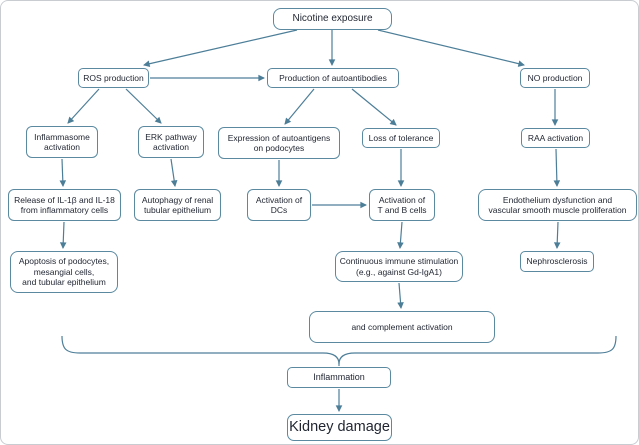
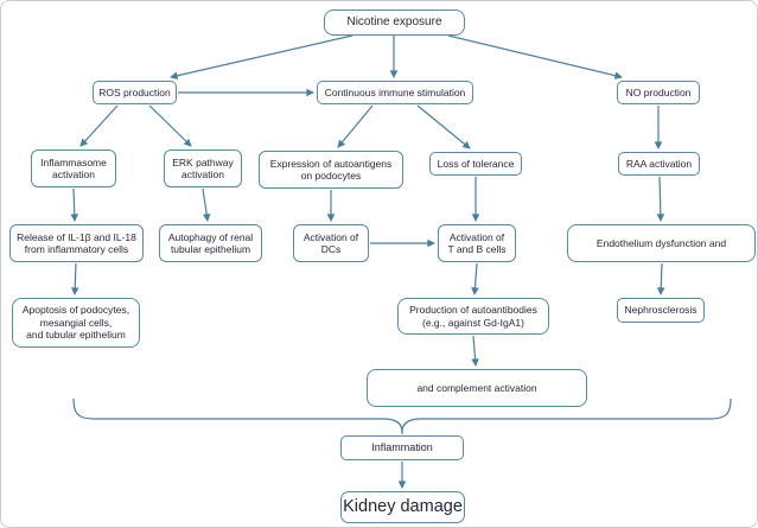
  Nicotine exposure
  ROS production
- Production of autoantibodies
+ Continuous immune stimulation
  NO production
  Inflammasome
  activation
  ERK pathway
  activation
  Expression of autoantigens
  on podocytes
  Loss of tolerance
  RAA activation
  Release of IL-1β and IL-18
  from inflammatory cells
  Autophagy of renal
  tubular epithelium
  Activation of
  DCs
  Activation of
  T and B cells
  Endothelium dysfunction and
- vascular smooth muscle proliferation
  Apoptosis of podocytes,
  mesangial cells,
  and tubular epithelium
- Continuous immune stimulation
+ Production of autoantibodies
  (e.g., against Gd-IgA1)
  Nephrosclerosis
  and complement activation
  Inflammation
  Kidney damage
